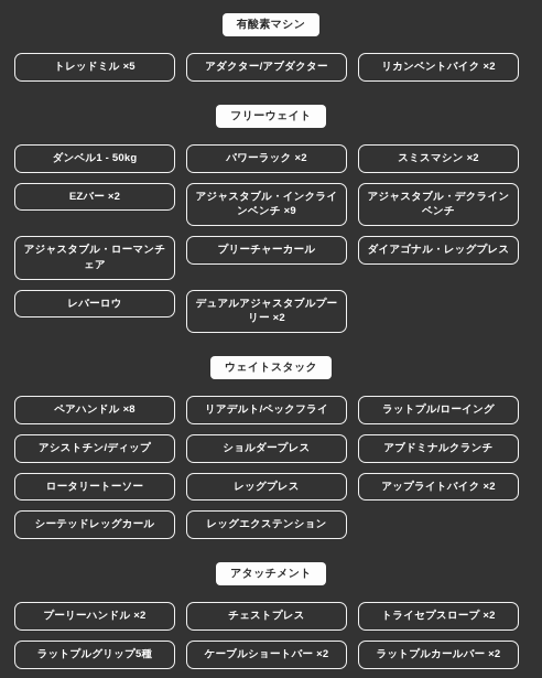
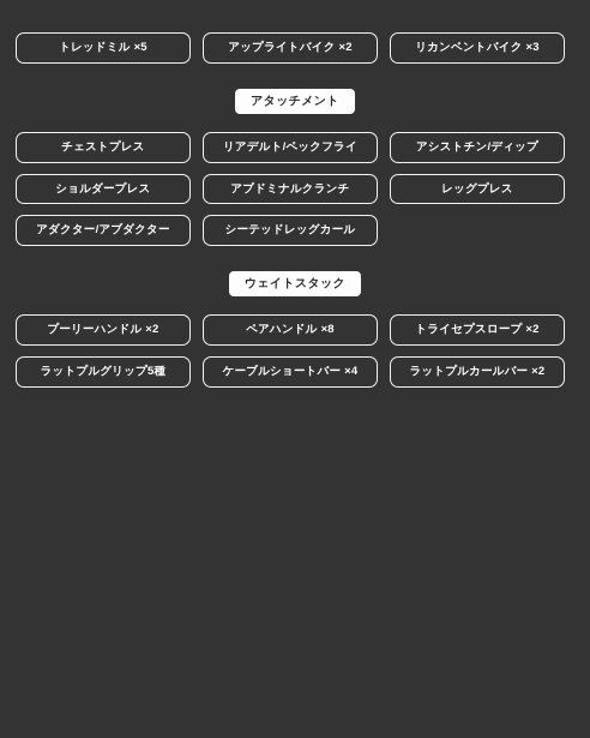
- 有酸素マシン
  トレッドミル ×5
- アダクター/アブダクター
+ アップライトバイク ×2
- リカンベントバイク ×2
+ リカンベントバイク ×3
- フリーウェイト
- ダンベル1 - 50kg
- パワーラック ×2
- スミスマシン ×2
- EZバー ×2
- アジャスタブル・インクラインベンチ ×9
- アジャスタブル・デクラインベンチ
- アジャスタブル・ローマンチェア
- プリーチャーカール
- ダイアゴナル・レッグプレス
- レバーロウ
- デュアルアジャスタブルプーリー ×2
- ウェイトスタック
+ アタッチメント
- ペアハンドル ×8
+ チェストプレス
  リアデルト/ペックフライ
- ラットプル/ローイング
  アシストチン/ディップ
  ショルダープレス
  アブドミナルクランチ
- ロータリートーソー
  レッグプレス
- アップライトバイク ×2
+ アダクター/アブダクター
  シーテッドレッグカール
- レッグエクステンション
- アタッチメント
+ ウェイトスタック
  プーリーハンドル ×2
- チェストプレス
+ ペアハンドル ×8
  トライセプスロープ ×2
  ラットプルグリップ5種
- ケーブルショートバー ×2
+ ケーブルショートバー ×4
  ラットプルカールバー ×2
